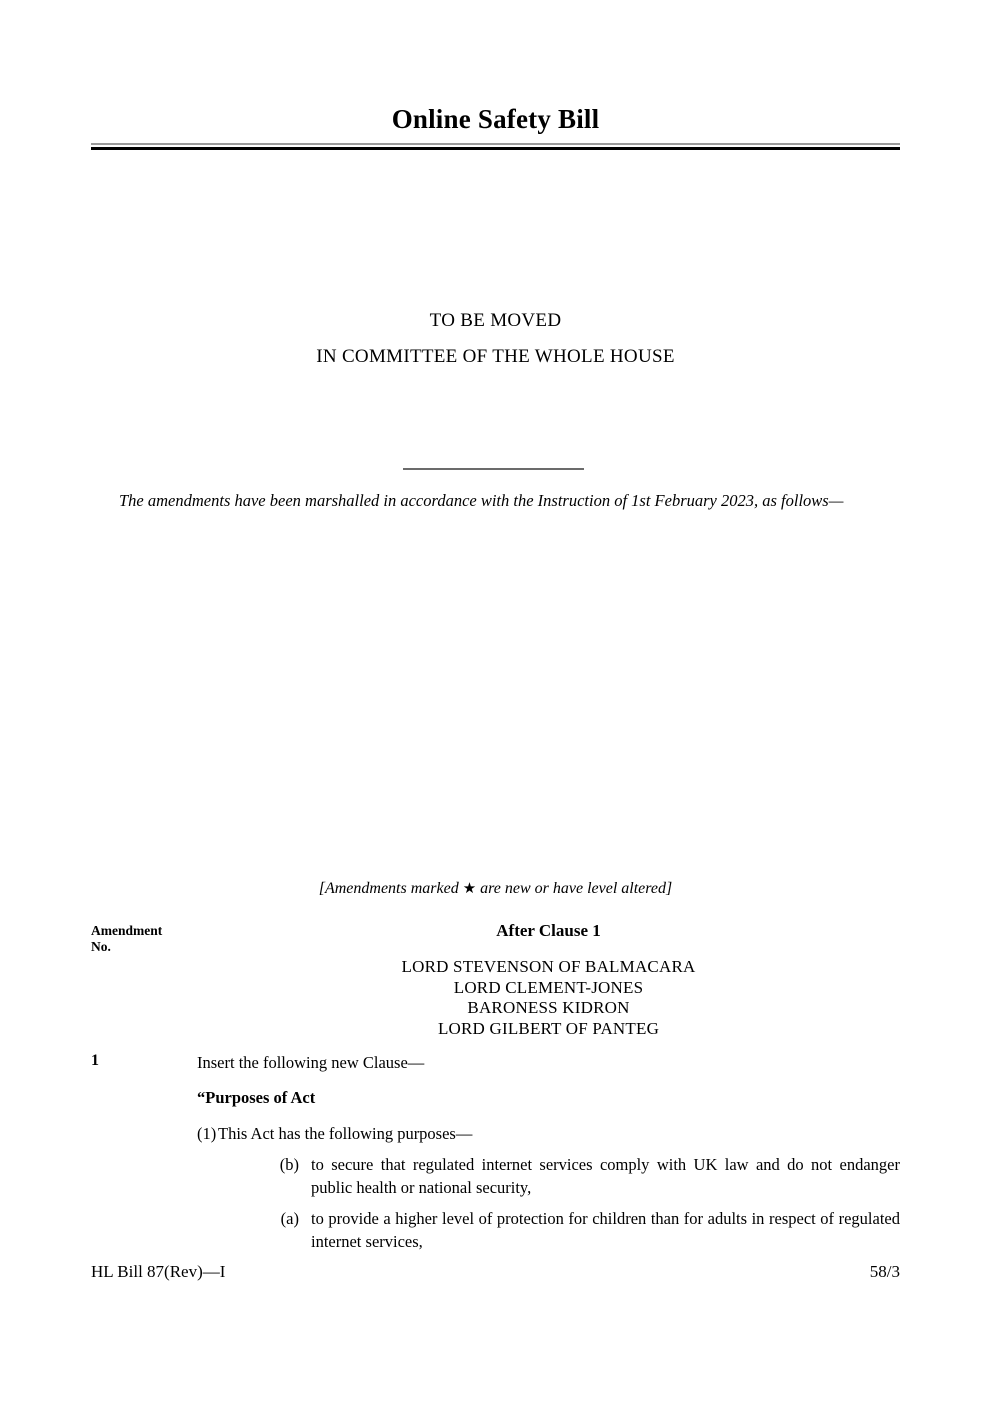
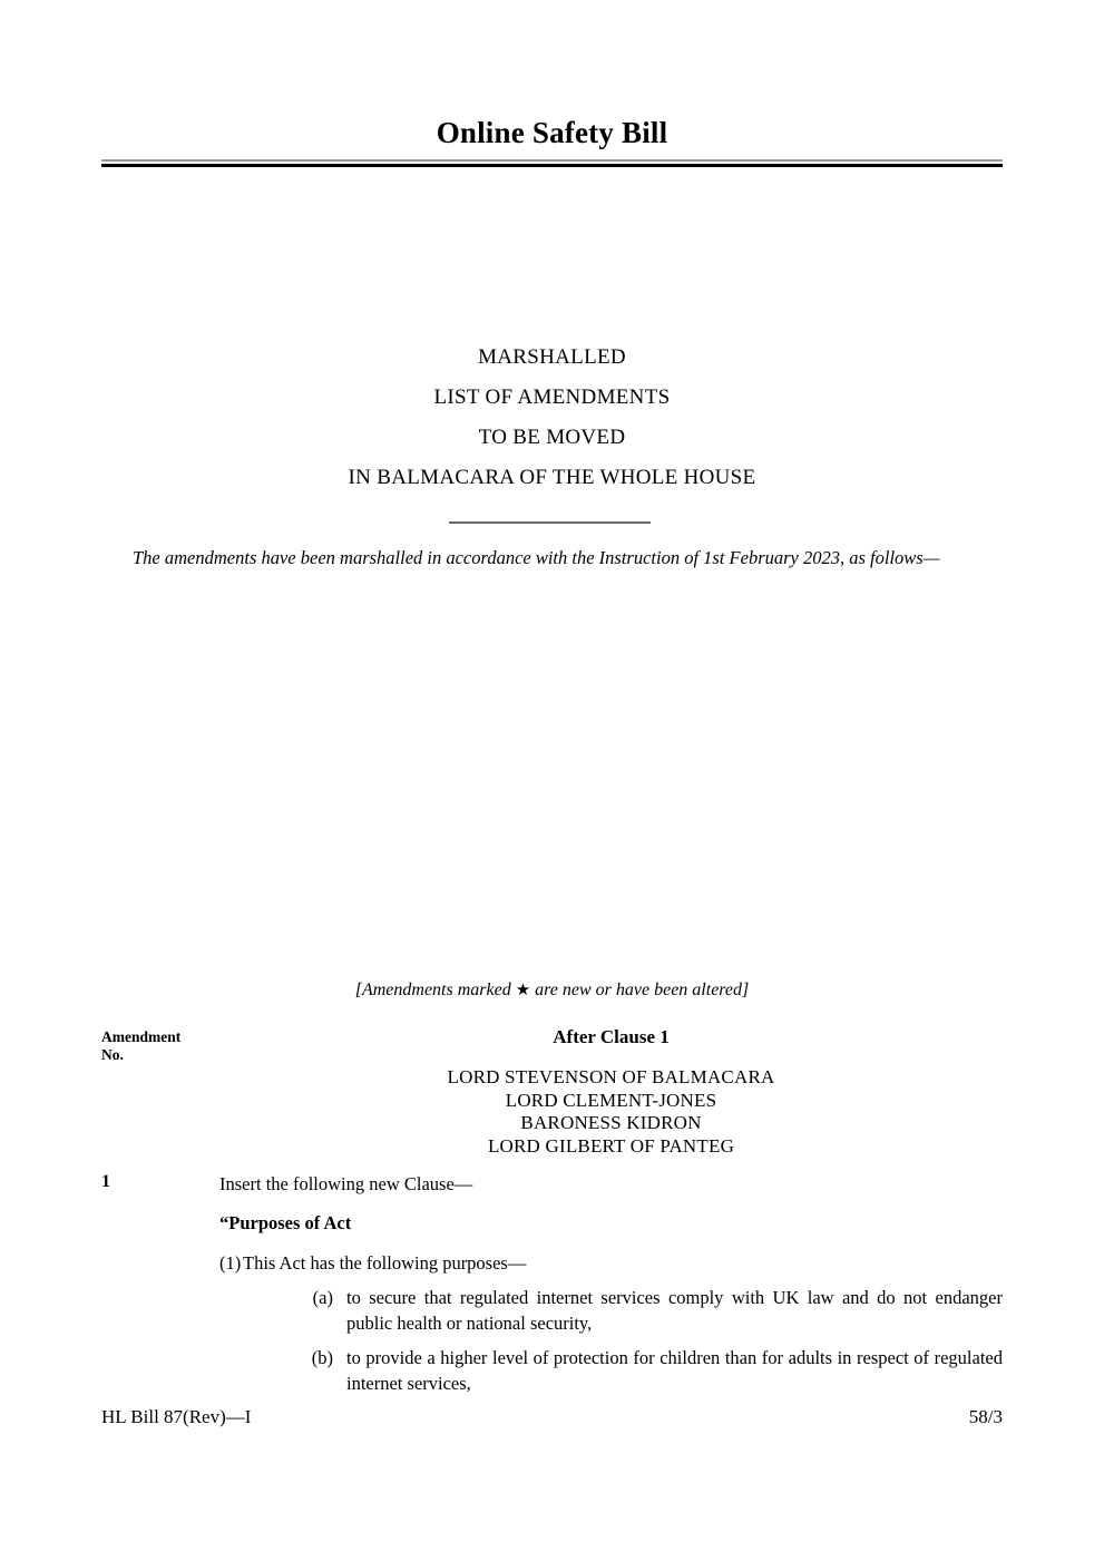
  Online Safety Bill
+ MARSHALLED
+ LIST OF AMENDMENTS
  TO BE MOVED
- IN COMMITTEE OF THE WHOLE HOUSE
+ IN BALMACARA OF THE WHOLE HOUSE
  The amendments have been marshalled in accordance with the Instruction of 1st February 2023, as follows—
- [Amendments marked ★ are new or have level altered]
+ [Amendments marked ★ are new or have been altered]
  Amendment
  No.
  After Clause 1
  LORD STEVENSON OF BALMACARA
  LORD CLEMENT-JONES
  BARONESS KIDRON
  LORD GILBERT OF PANTEG
  1
  Insert the following new Clause—
  “Purposes of Act
  (1)
  This Act has the following purposes—
- (b)
+ (a)
  to secure that regulated internet services comply with UK law and do not endanger public health or national security,
- (a)
+ (b)
  to provide a higher level of protection for children than for adults in respect of regulated internet services,
  HL Bill 87(Rev)—I
  58/3
